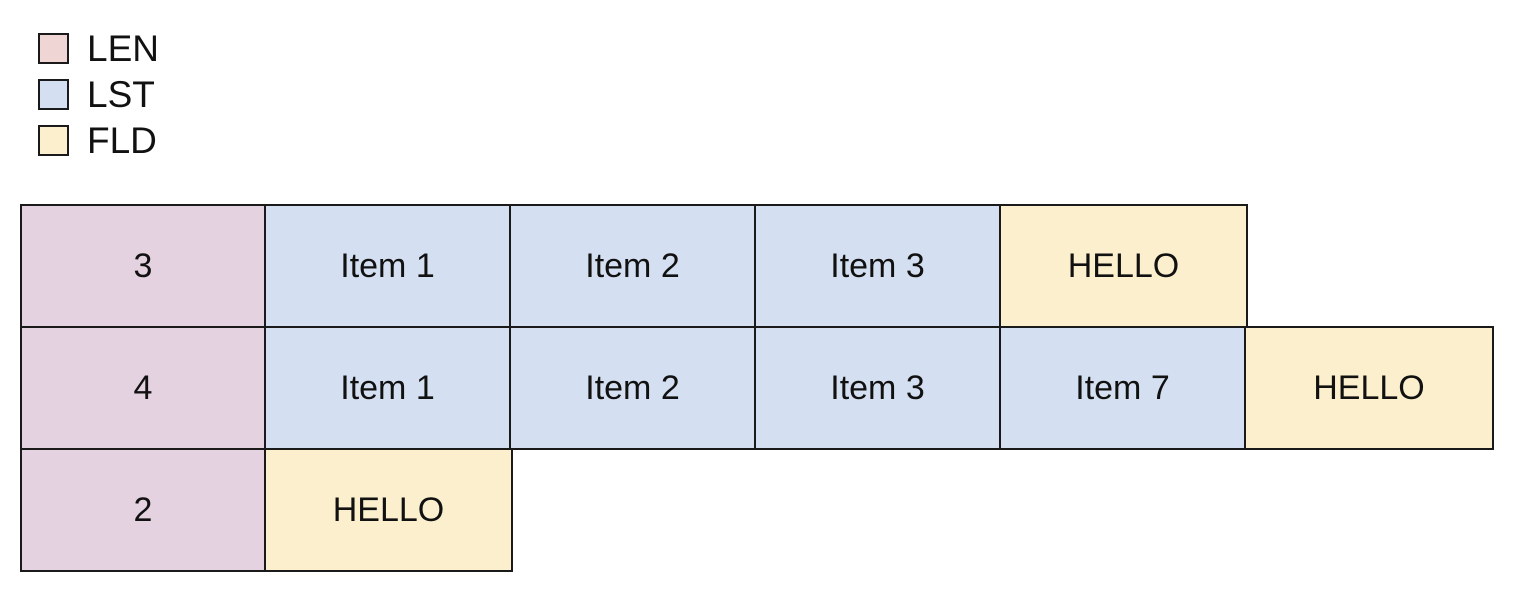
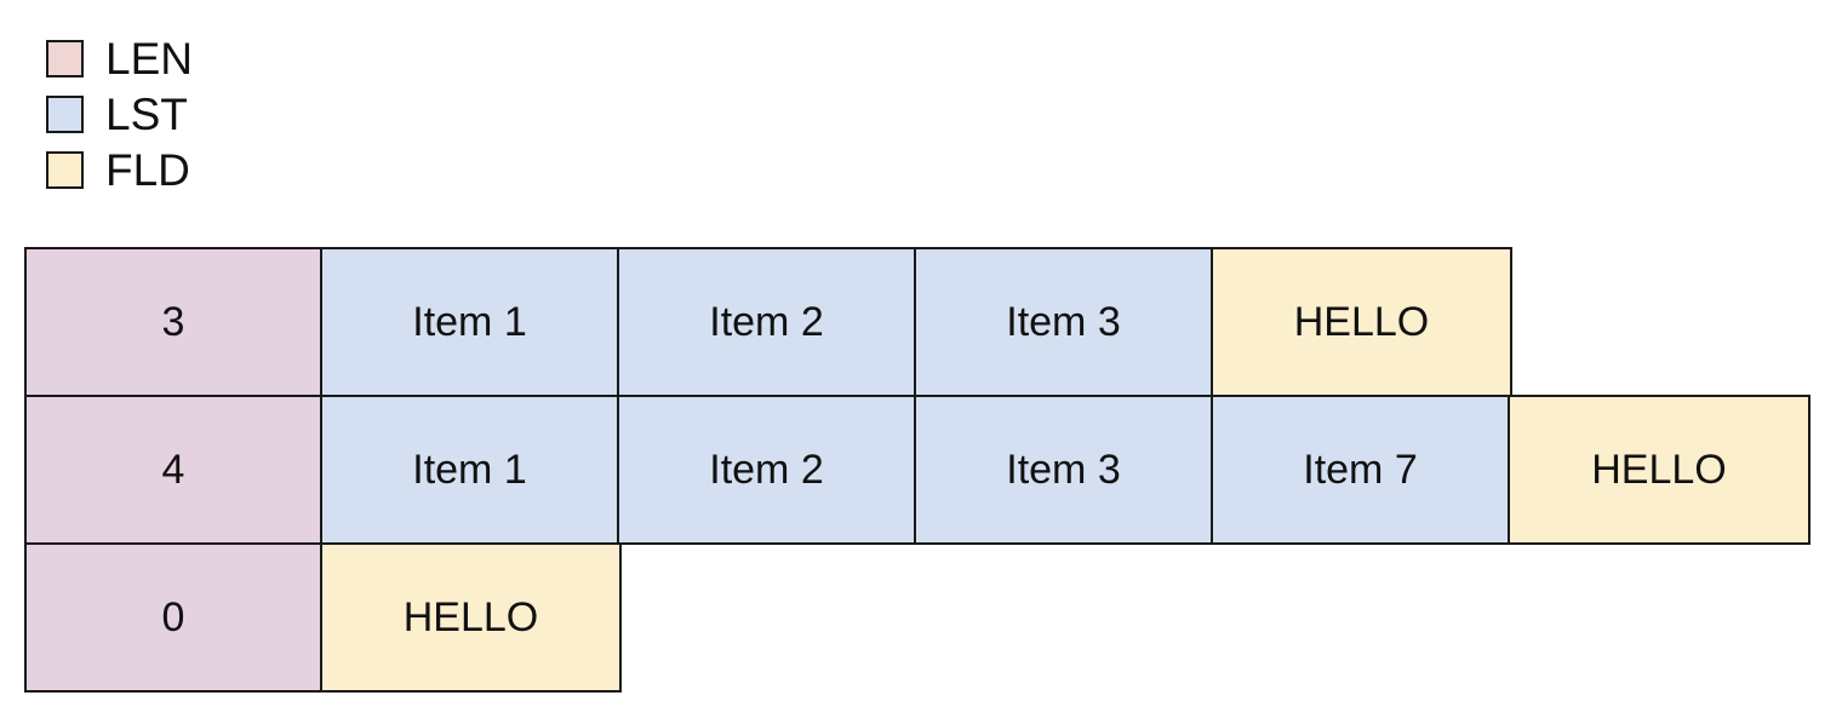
  LEN
  LST
  FLD
  3
  Item 1
  Item 2
  Item 3
  HELLO
  4
  Item 1
  Item 2
  Item 3
  Item 7
  HELLO
- 2
+ 0
  HELLO
